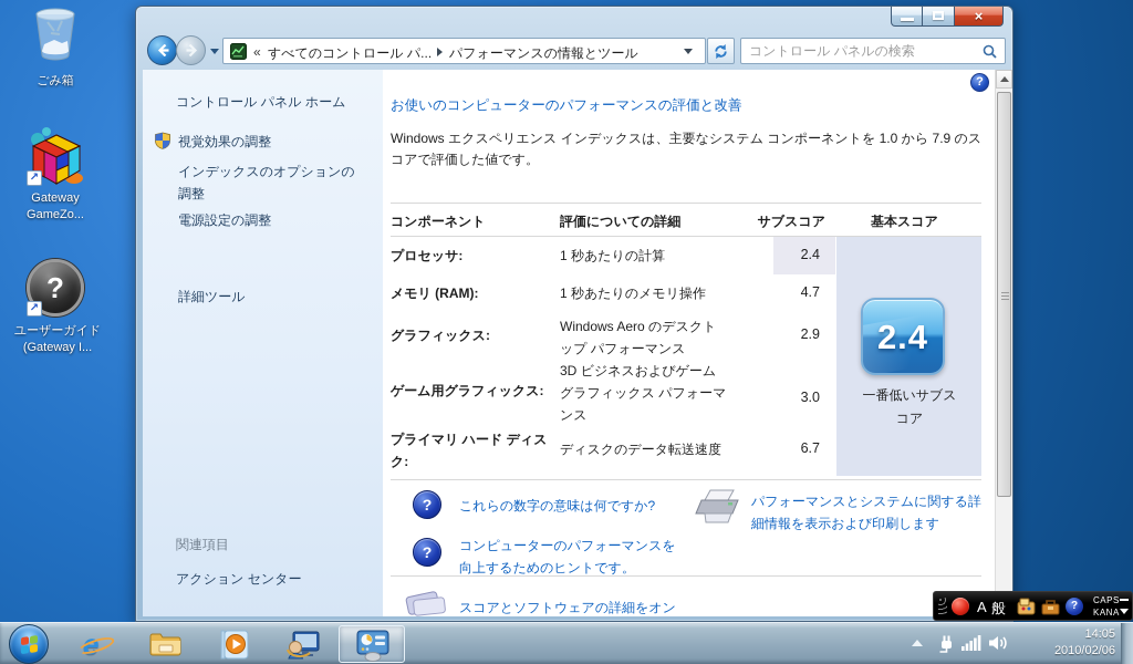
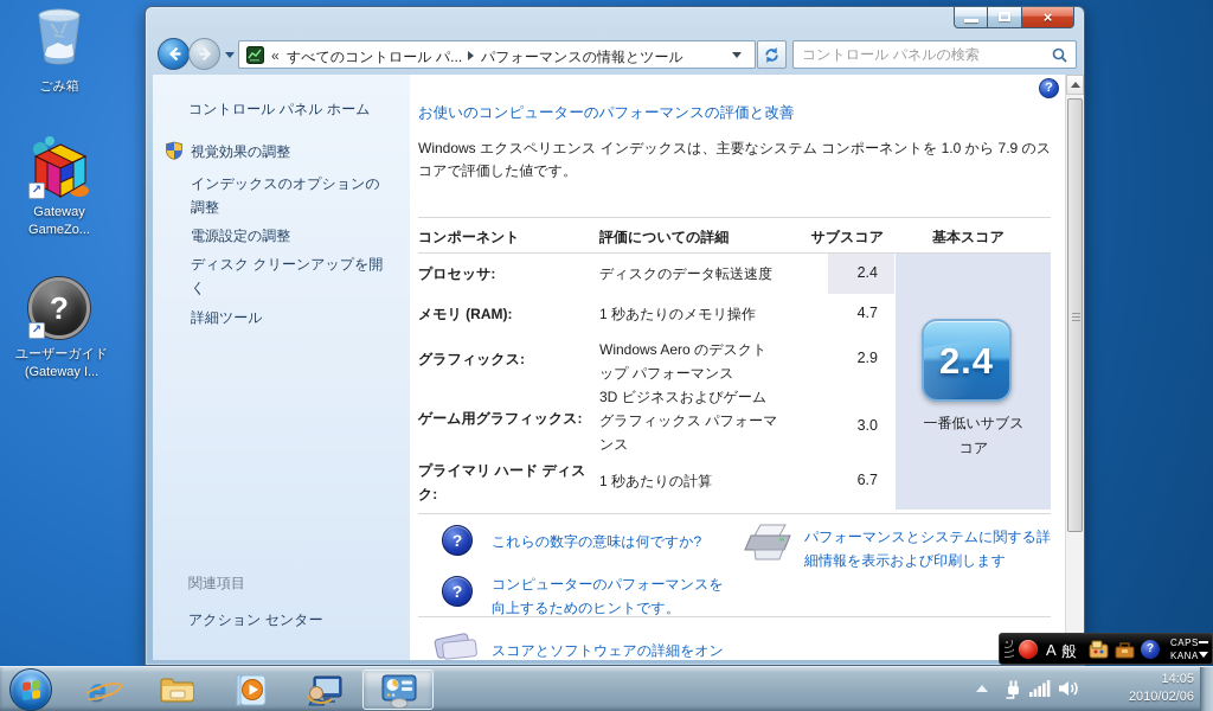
  ごみ箱
  ↗
  Gateway GameZo...
  ?
  ↗
  ユーザーガイド (Gateway I...
  ×
  «
  すべてのコントロール パ...
  パフォーマンスの情報とツール
  コントロール パネルの検索
  コントロール パネル ホーム
  視覚効果の調整
  インデックスのオプションの調整
  電源設定の調整
+ ディスク クリーンアップを開く
  詳細ツール
  関連項目
  アクション センター
  ?
  お使いのコンピューターのパフォーマンスの評価と改善
  Windows エクスペリエンス インデックスは、主要なシステム コンポーネントを 1.0 から 7.9 のスコアで評価した値です。
  コンポーネント
  評価についての詳細
  サブスコア
  基本スコア
  プロセッサ:
- 1 秒あたりの計算
+ ディスクのデータ転送速度
  2.4
  メモリ (RAM):
  1 秒あたりのメモリ操作
  4.7
  グラフィックス:
  Windows Aero のデスクトップ パフォーマンス
  2.9
  ゲーム用グラフィックス:
  3D ビジネスおよびゲーム グラフィックス パフォーマンス
  3.0
  プライマリ ハード ディスク:
- ディスクのデータ転送速度
+ 1 秒あたりの計算
  6.7
  2.4
  一番低いサブスコア
  ?
  これらの数字の意味は何ですか?
  ?
  コンピューターのパフォーマンスを向上するためのヒントです。
  パフォーマンスとシステムに関する詳細情報を表示および印刷します
  スコアとソフトウェアの詳細をオン
  A
  般
  ?
  CAPS
  KANA
  e
  14:05
  2010/02/06
